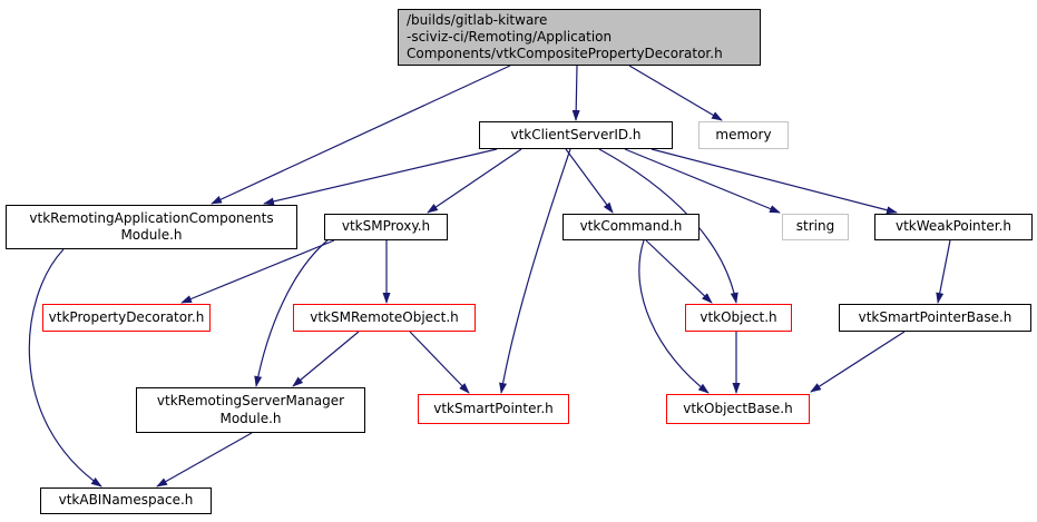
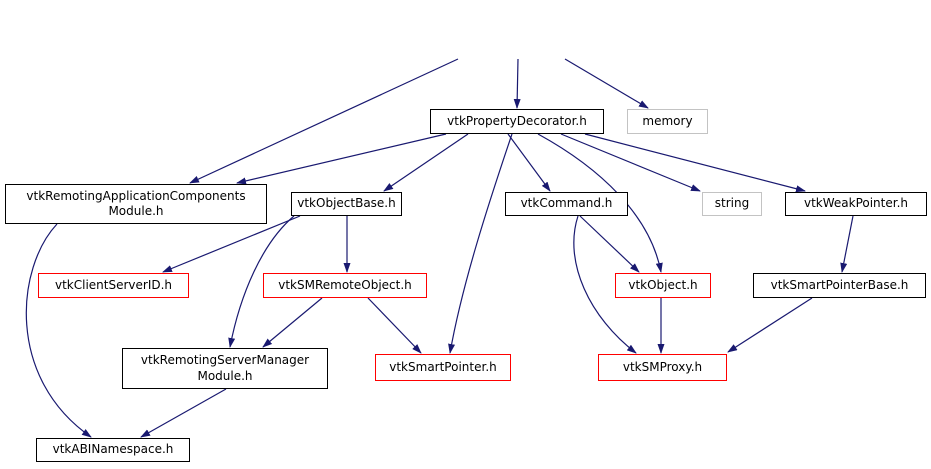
- /builds/gitlab-kitware
- -sciviz-ci/Remoting/Application
- Components/vtkCompositePropertyDecorator.h
- vtkClientServerID.h
+ vtkPropertyDecorator.h
  memory
  vtkRemotingApplicationComponents
  Module.h
- vtkSMProxy.h
+ vtkObjectBase.h
  vtkCommand.h
  string
  vtkWeakPointer.h
- vtkPropertyDecorator.h
+ vtkClientServerID.h
  vtkSMRemoteObject.h
  vtkObject.h
  vtkSmartPointerBase.h
  vtkRemotingServerManager
  Module.h
  vtkSmartPointer.h
- vtkObjectBase.h
+ vtkSMProxy.h
  vtkABINamespace.h
